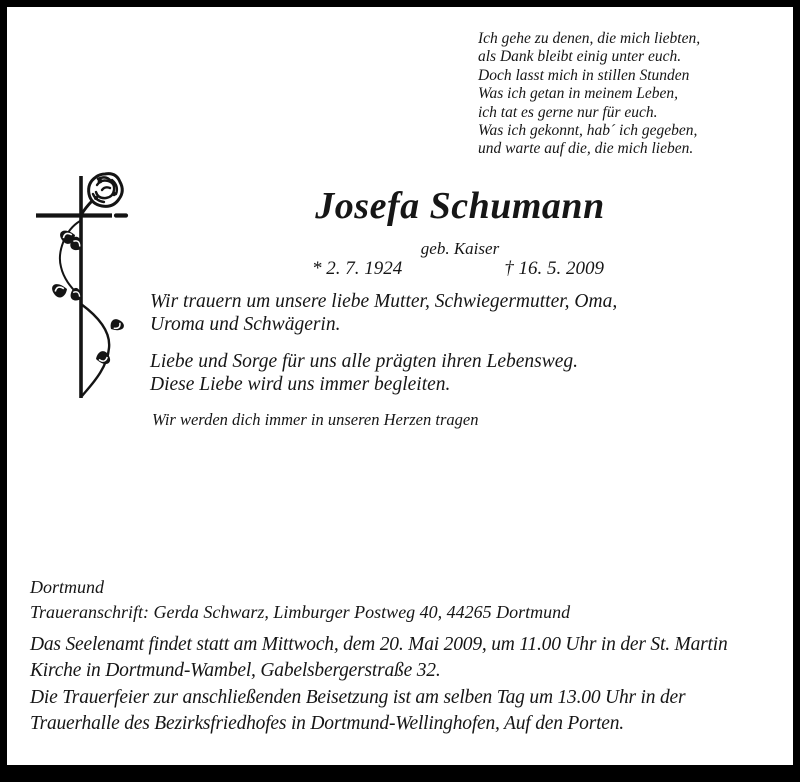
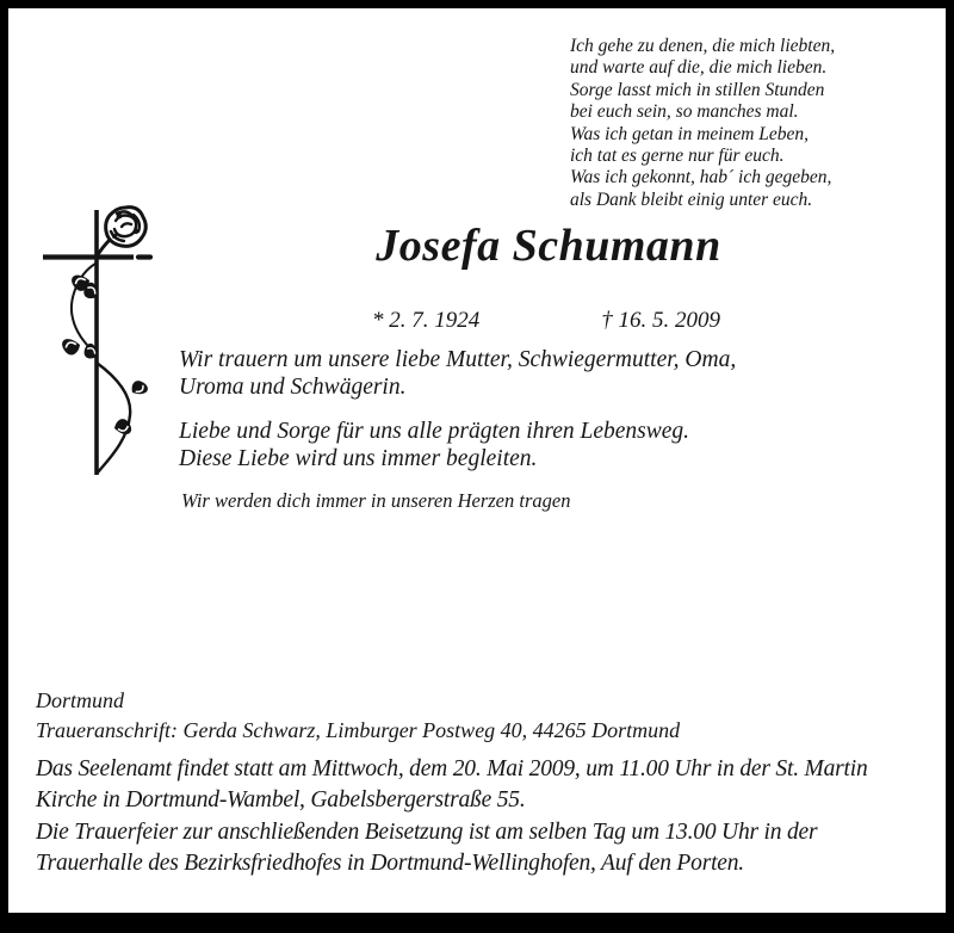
  Ich gehe zu denen, die mich liebten,
- als Dank bleibt einig unter euch.
+ und warte auf die, die mich lieben.
- Doch lasst mich in stillen Stunden
+ Sorge lasst mich in stillen Stunden
+ bei euch sein, so manches mal.
  Was ich getan in meinem Leben,
  ich tat es gerne nur für euch.
  Was ich gekonnt, hab´ ich gegeben,
- und warte auf die, die mich lieben.
+ als Dank bleibt einig unter euch.
  Josefa Schumann
- geb. Kaiser
  * 2. 7. 1924
  † 16. 5. 2009
  Wir trauern um unsere liebe Mutter, Schwiegermutter, Oma,
  Uroma und Schwägerin.
  Liebe und Sorge für uns alle prägten ihren Lebensweg.
  Diese Liebe wird uns immer begleiten.
  Wir werden dich immer in unseren Herzen tragen
  Dortmund
  Traueranschrift: Gerda Schwarz, Limburger Postweg 40, 44265 Dortmund
  Das Seelenamt findet statt am Mittwoch, dem 20. Mai 2009, um 11.00 Uhr in der St. Martin
- Kirche in Dortmund-Wambel, Gabelsbergerstraße 32.
+ Kirche in Dortmund-Wambel, Gabelsbergerstraße 55.
  Die Trauerfeier zur anschließenden Beisetzung ist am selben Tag um 13.00 Uhr in der
  Trauerhalle des Bezirksfriedhofes in Dortmund-Wellinghofen, Auf den Porten.
